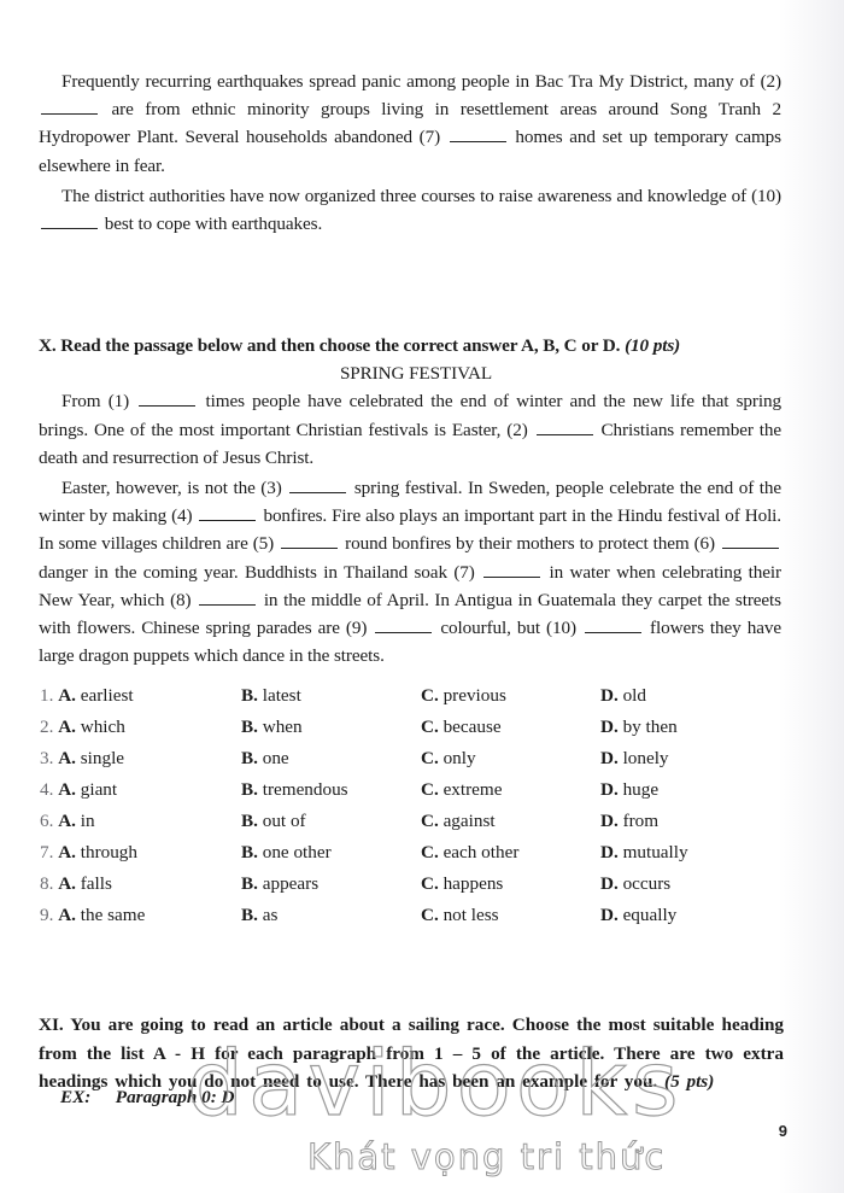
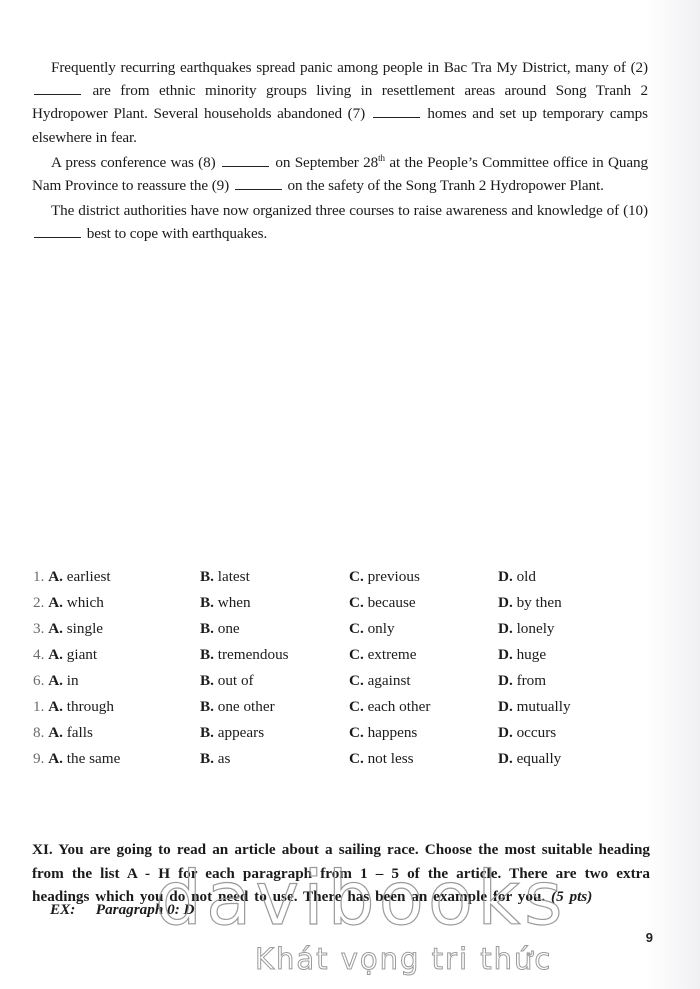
  Frequently recurring earthquakes spread panic among people in Bac Tra My District, many of (2) are from ethnic minority groups living in resettlement areas around Song Tranh 2 Hydropower Plant. Several households abandoned (7) homes and set up temporary camps elsewhere in fear.
+ A press conference was (8) on September 28th at the People’s Committee office in Quang Nam Province to reassure the (9) on the safety of the Song Tranh 2 Hydropower Plant.
  The district authorities have now organized three courses to raise awareness and knowledge of (10) best to cope with earthquakes.
- X. Read the passage below and then choose the correct answer A, B, C or D. (10 pts)
- SPRING FESTIVAL
- From (1) times people have celebrated the end of winter and the new life that spring brings. One of the most important Christian festivals is Easter, (2) Christians remember the death and resurrection of Jesus Christ.
- Easter, however, is not the (3) spring festival. In Sweden, people celebrate the end of the winter by making (4) bonfires. Fire also plays an important part in the Hindu festival of Holi. In some villages children are (5) round bonfires by their mothers to protect them (6) danger in the coming year. Buddhists in Thailand soak (7) in water when celebrating their New Year, which (8) in the middle of April. In Antigua in Guatemala they carpet the streets with flowers. Chinese spring parades are (9) colourful, but (10) flowers they have large dragon puppets which dance in the streets.
  1. A. earliest
  B. latest
  C. previous
  D. old
  2. A. which
  B. when
  C. because
  D. by then
  3. A. single
  B. one
  C. only
  D. lonely
  4. A. giant
  B. tremendous
  C. extreme
  D. huge
  6. A. in
  B. out of
  C. against
  D. from
- 7. A. through
+ 1. A. through
  B. one other
  C. each other
  D. mutually
  8. A. falls
  B. appears
  C. happens
  D. occurs
  9. A. the same
  B. as
  C. not less
  D. equally
  XI. You are going to read an article about a sailing race. Choose the most suitable heading from the list A - H for each paragraph from 1 – 5 of the article. There are two extra headings which you do not need to use. There has been an example for you. (5 pts)
  EX: Paragraph 0: D
  davibooks
  Khát vọng tri thức
  9
